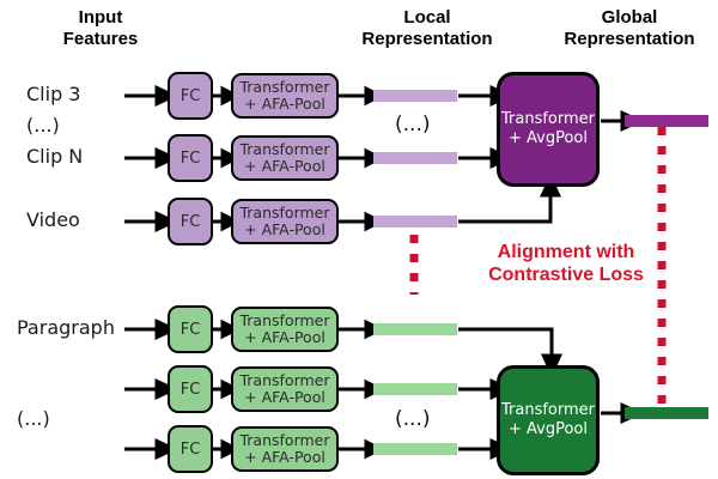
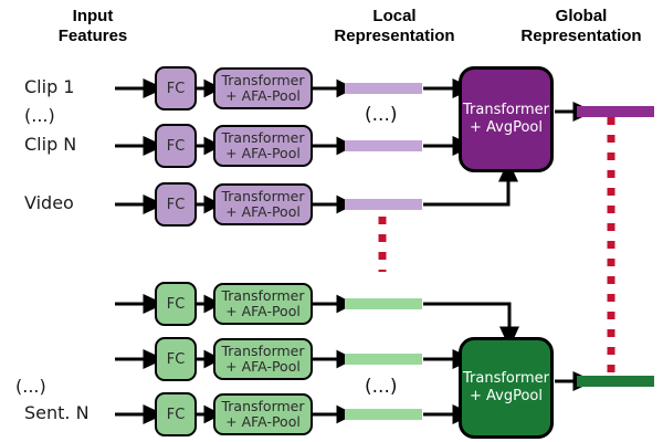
  Input
  Features
  Local
  Representation
  Global
  Representation
- Clip 3
+ Clip 1
  (...)
  Clip N
  Video
  FC
  FC
  FC
  Transformer
  + AFA-Pool
  Transformer
  + AFA-Pool
  Transformer
  + AFA-Pool
  (...)
  Transformer
  + AvgPool
- Paragraph
  (...)
+ Sent. N
  FC
  FC
  FC
  Transformer
  + AFA-Pool
  Transformer
  + AFA-Pool
  Transformer
  + AFA-Pool
  (...)
  Transformer
  + AvgPool
- Alignment with
- Contrastive Loss
